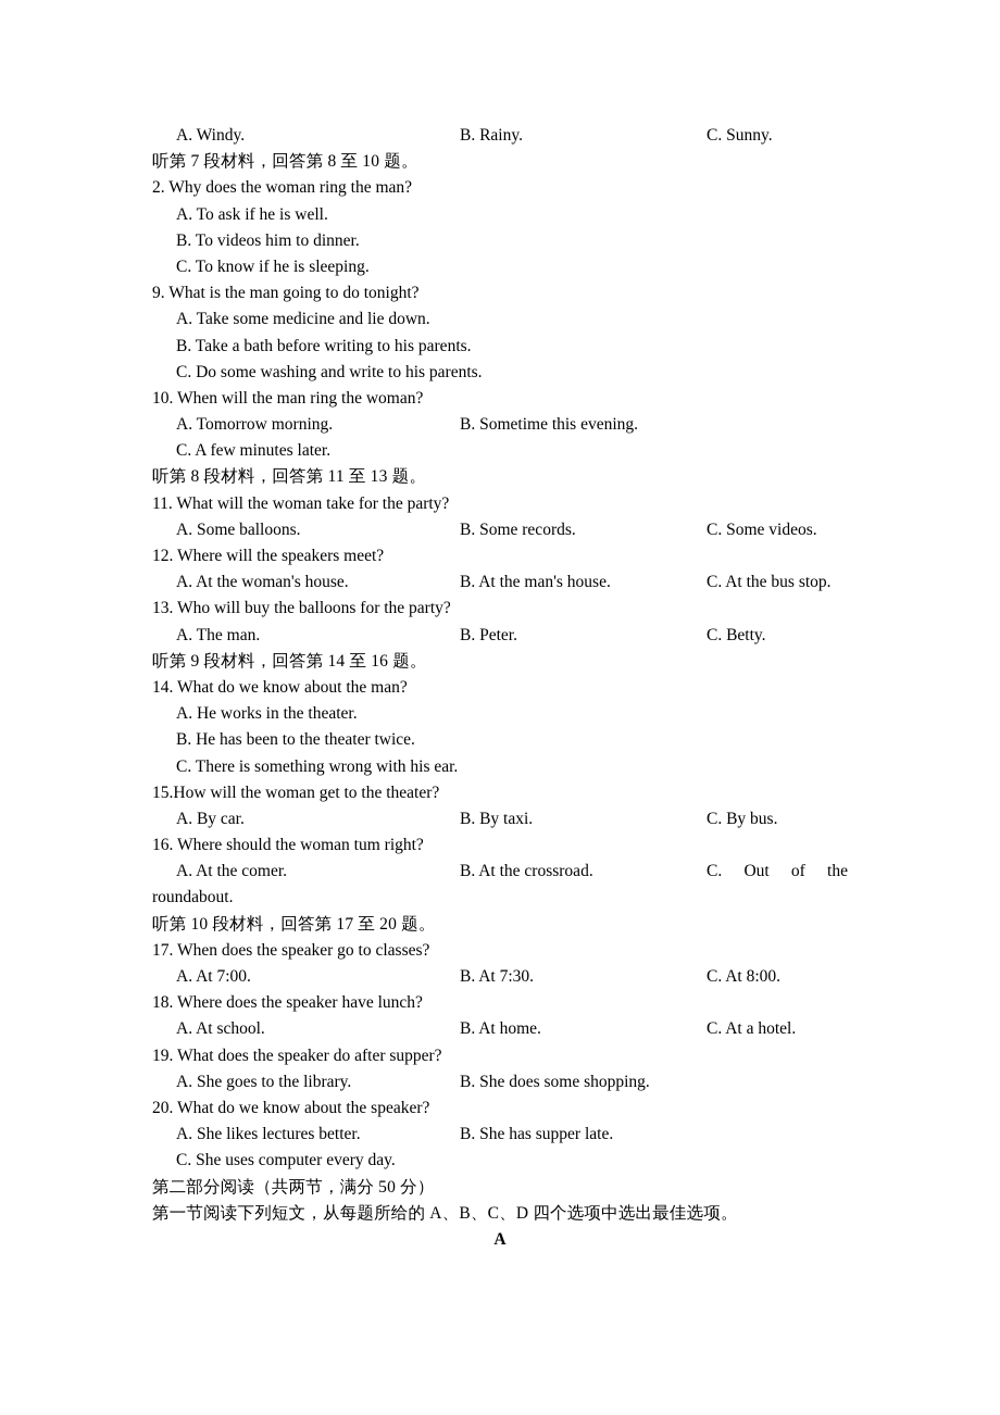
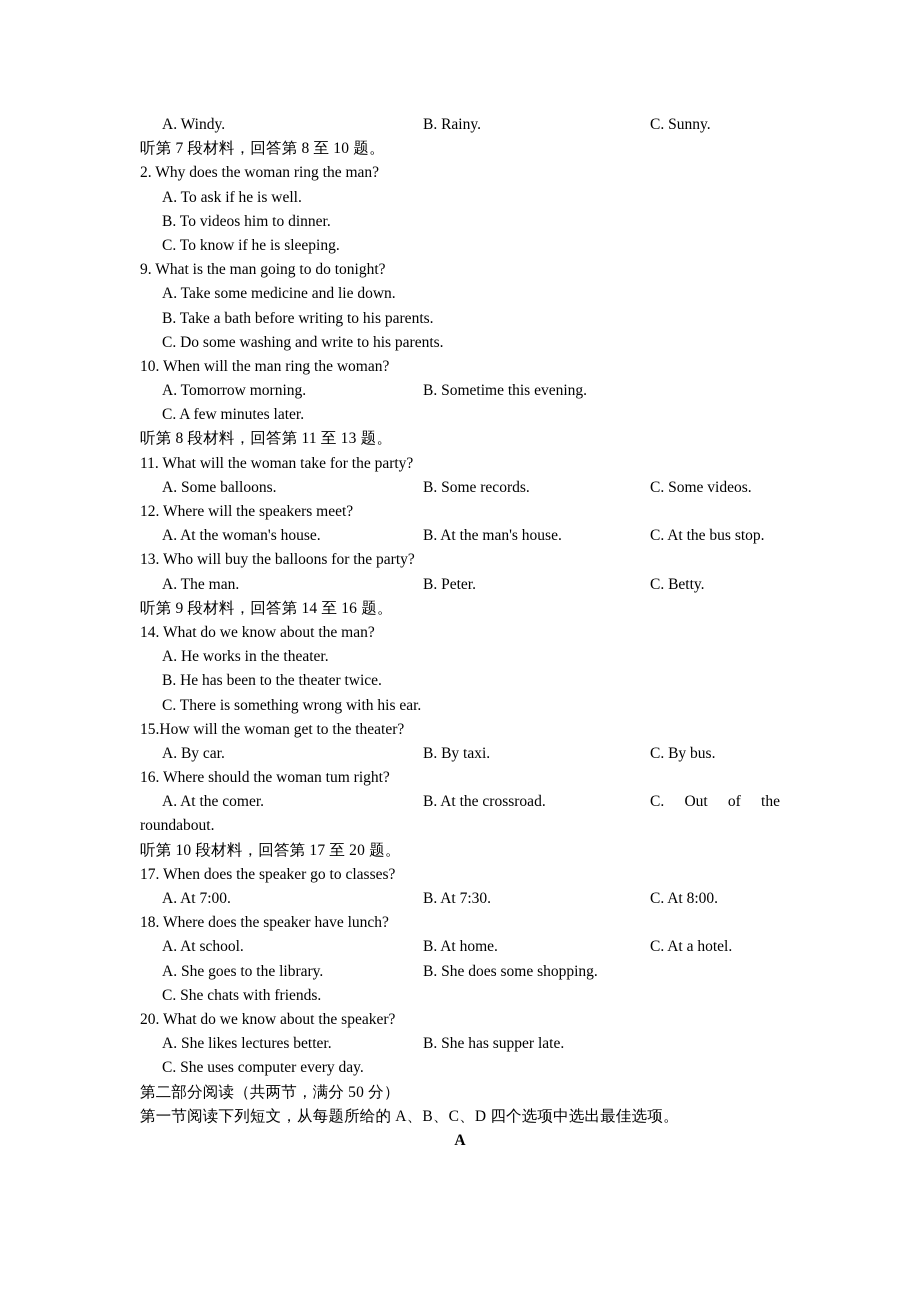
  A. Windy.
  B. Rainy.
  C. Sunny.
  听第 7 段材料，回答第 8 至 10 题。
  2. Why does the woman ring the man?
  A. To ask if he is well.
  B. To videos him to dinner.
  C. To know if he is sleeping.
  9. What is the man going to do tonight?
  A. Take some medicine and lie down.
  B. Take a bath before writing to his parents.
  C. Do some washing and write to his parents.
  10. When will the man ring the woman?
  A. Tomorrow morning.
  B. Sometime this evening.
  C. A few minutes later.
  听第 8 段材料，回答第 11 至 13 题。
  11. What will the woman take for the party?
  A. Some balloons.
  B. Some records.
  C. Some videos.
  12. Where will the speakers meet?
  A. At the woman's house.
  B. At the man's house.
  C. At the bus stop.
  13. Who will buy the balloons for the party?
  A. The man.
  B. Peter.
  C. Betty.
  听第 9 段材料，回答第 14 至 16 题。
  14. What do we know about the man?
  A. He works in the theater.
  B. He has been to the theater twice.
  C. There is something wrong with his ear.
  15.How will the woman get to the theater?
  A. By car.
  B. By taxi.
  C. By bus.
  16. Where should the woman tum right?
  A. At the comer.
  B. At the crossroad.
  C.
  Out
  of
  the
  roundabout.
  听第 10 段材料，回答第 17 至 20 题。
  17. When does the speaker go to classes?
  A. At 7:00.
  B. At 7:30.
  C. At 8:00.
  18. Where does the speaker have lunch?
  A. At school.
  B. At home.
  C. At a hotel.
- 19. What does the speaker do after supper?
  A. She goes to the library.
  B. She does some shopping.
+ C. She chats with friends.
  20. What do we know about the speaker?
  A. She likes lectures better.
  B. She has supper late.
  C. She uses computer every day.
  第二部分阅读（共两节，满分 50 分）
  第一节阅读下列短文，从每题所给的 A、B、C、D 四个选项中选出最佳选项。
  A
